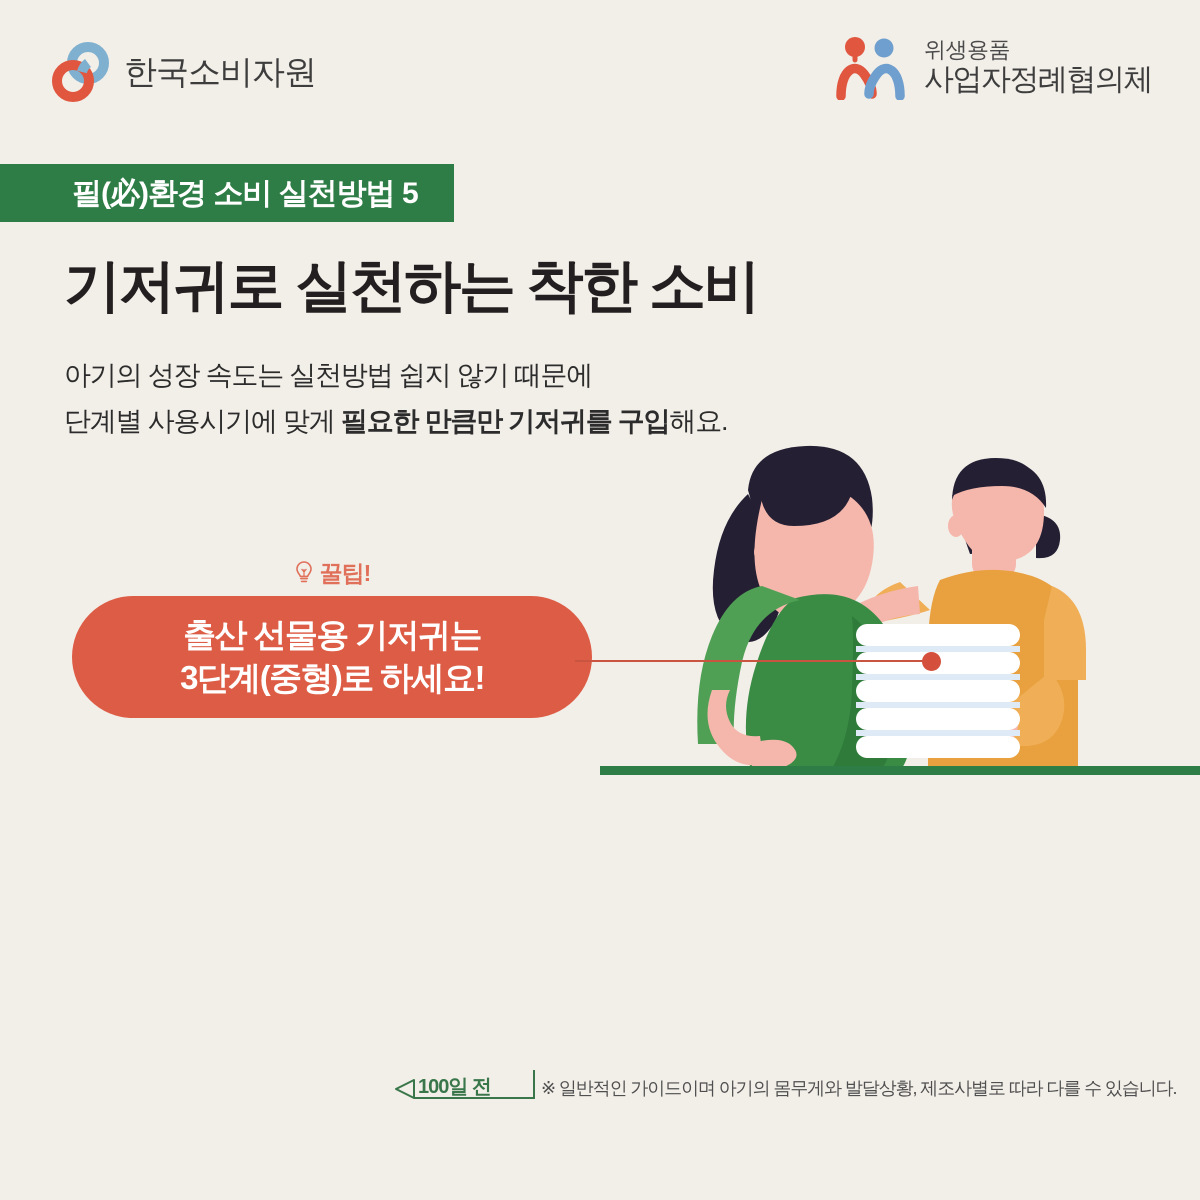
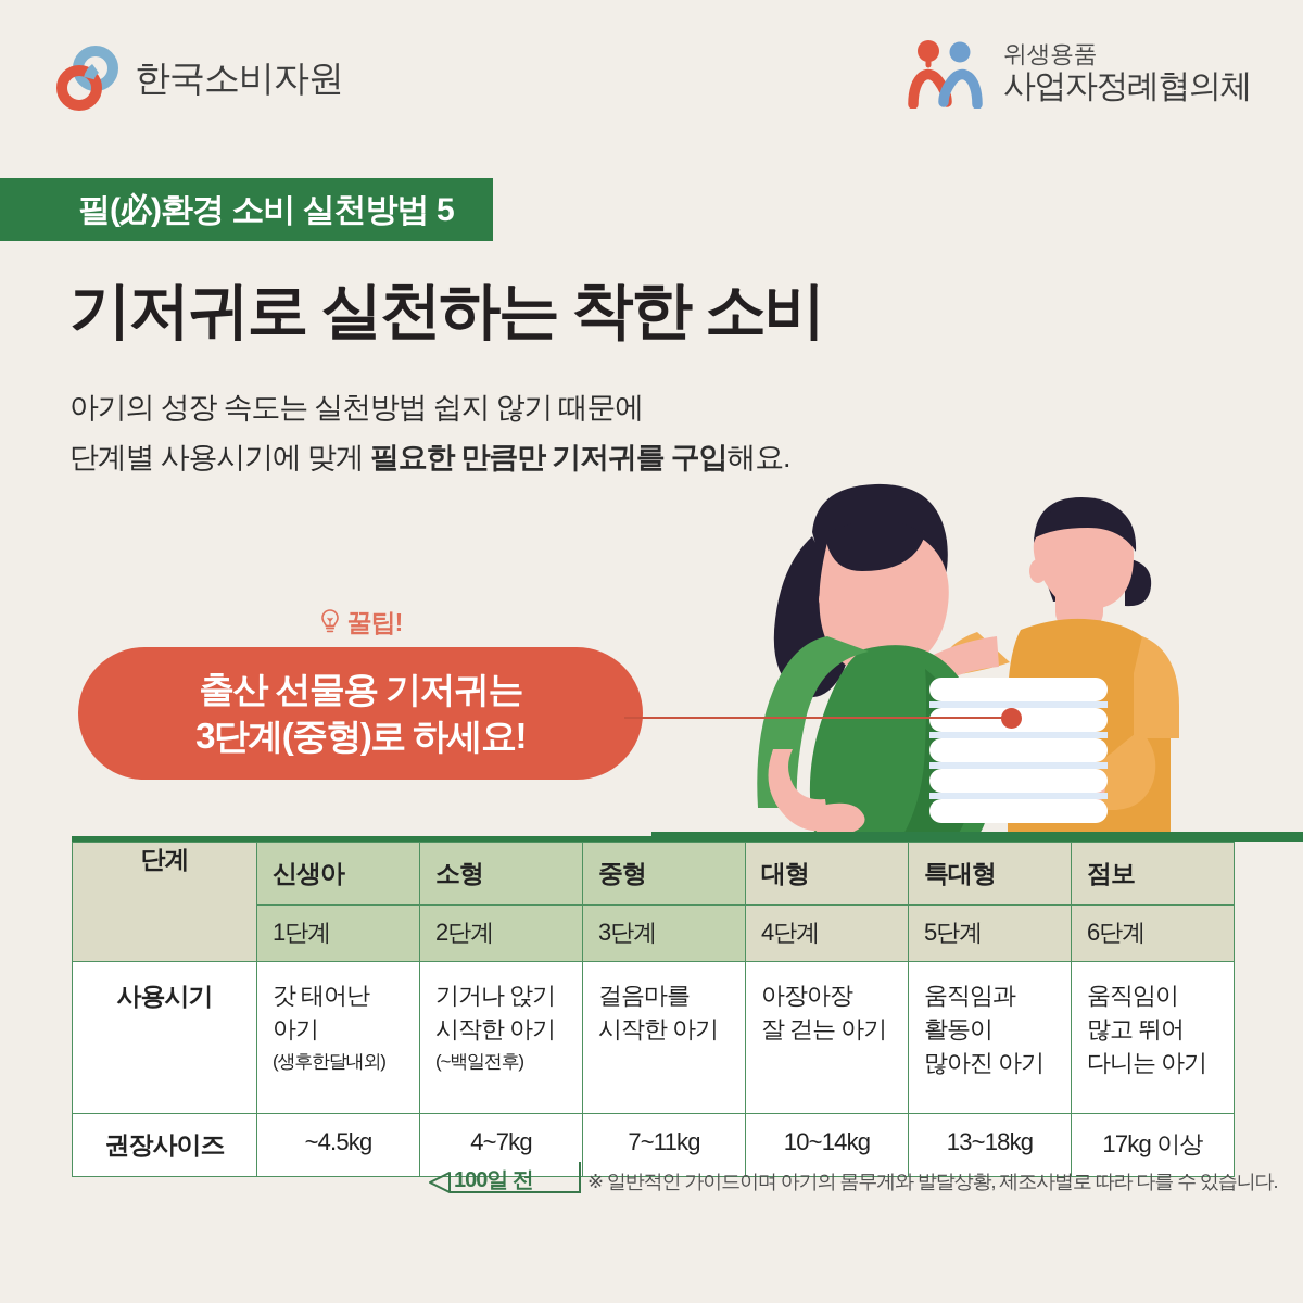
  한국소비자원
  위생용품
  사업자정례협의체
  필(必)환경 소비 실천방법 5
  기저귀로 실천하는 착한 소비
  아기의 성장 속도는 실천방법 쉽지 않기 때문에
  단계별 사용시기에 맞게 필요한 만큼만 기저귀를 구입해요.
  꿀팁!
  출산 선물용 기저귀는
  3단계(중형)로 하세요!
+ 단계	신생아	소형	중형	대형	특대형	점보
+ 1단계	2단계	3단계	4단계	5단계	6단계
+ 사용시기	갓 태어난아기 (생후한달내외)	기거나 앉기시작한 아기 (~백일전후)	걸음마를시작한 아기	아장아장잘 걷는 아기	움직임과활동이많아진 아기	움직임이많고 뛰어다니는 아기
+ 권장사이즈	~4.5kg	4~7kg	7~11kg	10~14kg	13~18kg	17kg 이상
  100일 전
  ※ 일반적인 가이드이며 아기의 몸무게와 발달상황, 제조사별로 따라 다를 수 있습니다.
